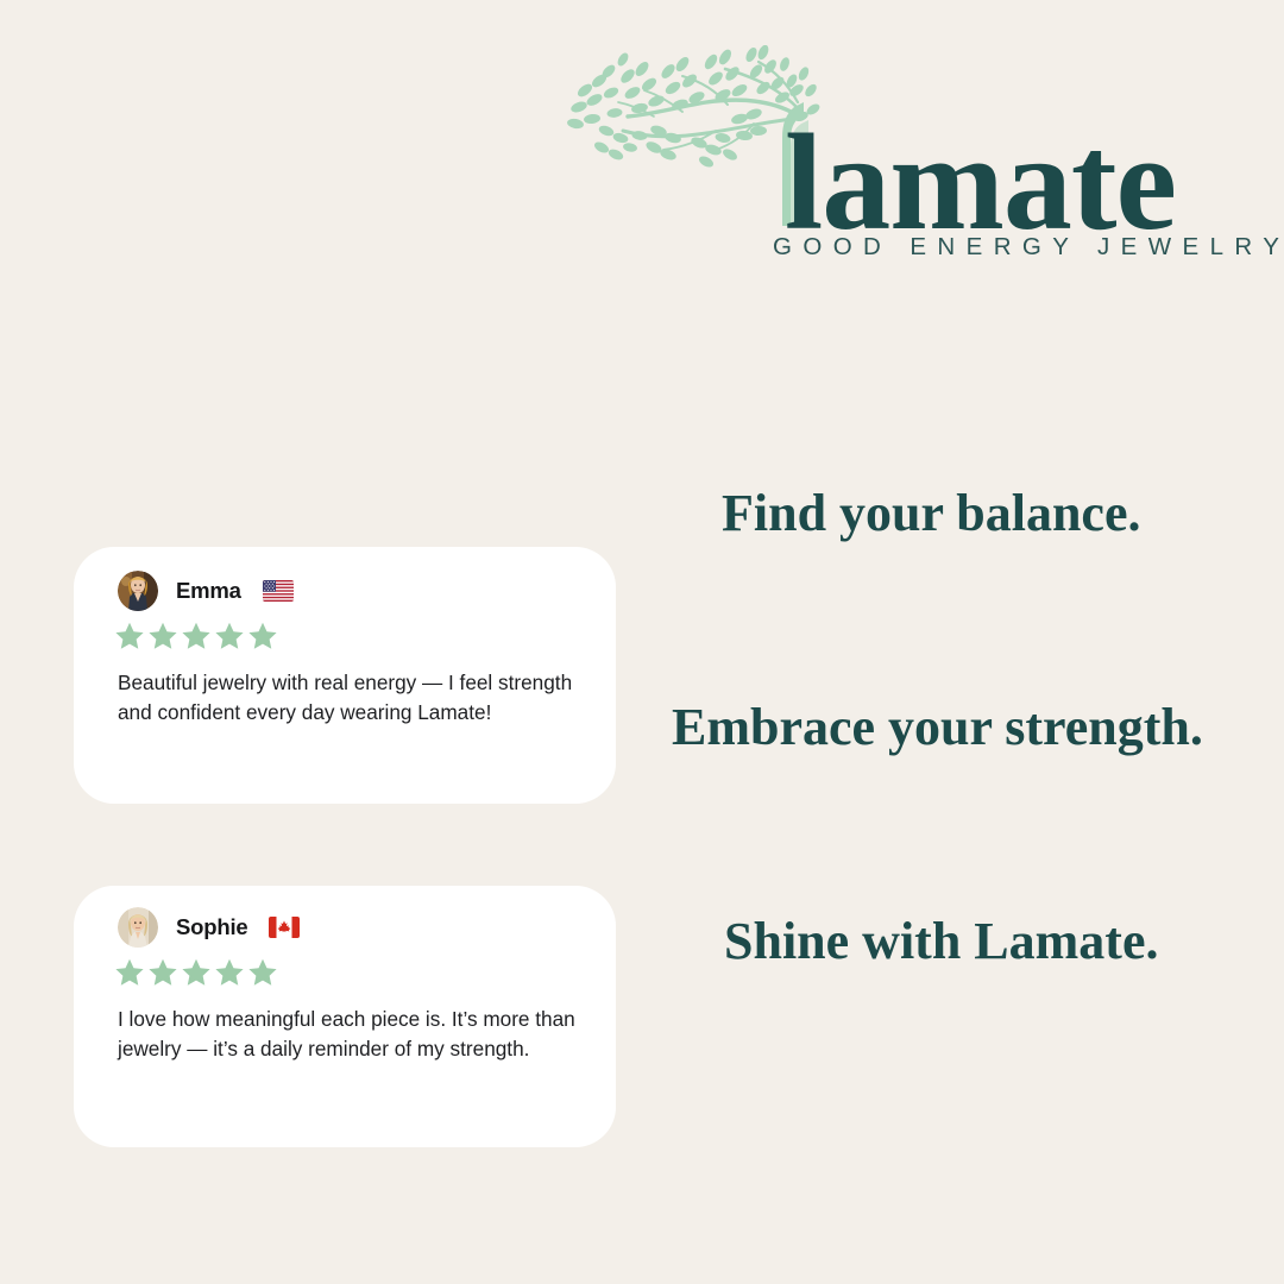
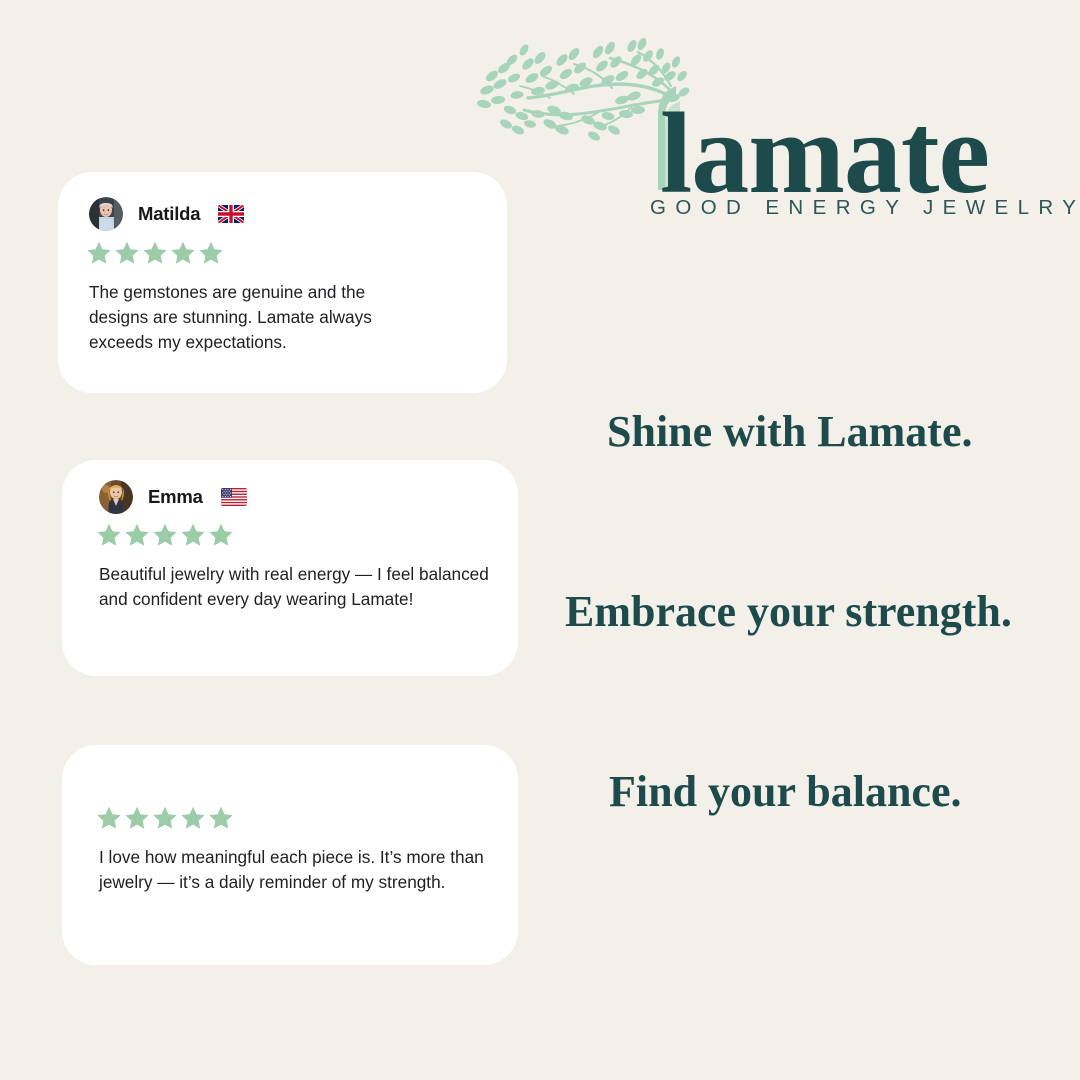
  lamate
  GOOD ENERGY JEWELRY
+ Matilda
+ The gemstones are genuine and the designs are stunning. Lamate always exceeds my expectations.
  Emma
- Beautiful jewelry with real energy — I feel strength and confident every day wearing Lamate!
+ Beautiful jewelry with real energy — I feel balanced and confident every day wearing Lamate!
- Sophie
  I love how meaningful each piece is. It’s more than jewelry — it’s a daily reminder of my strength.
- Find your balance.
+ Shine with Lamate.
  Embrace your strength.
- Shine with Lamate.
+ Find your balance.
